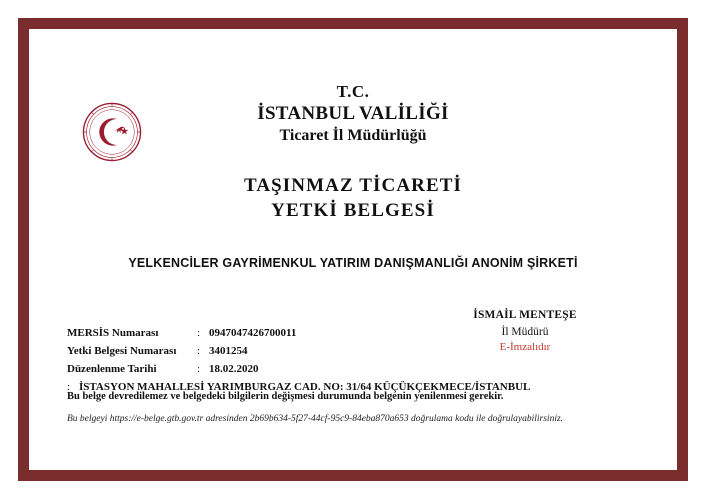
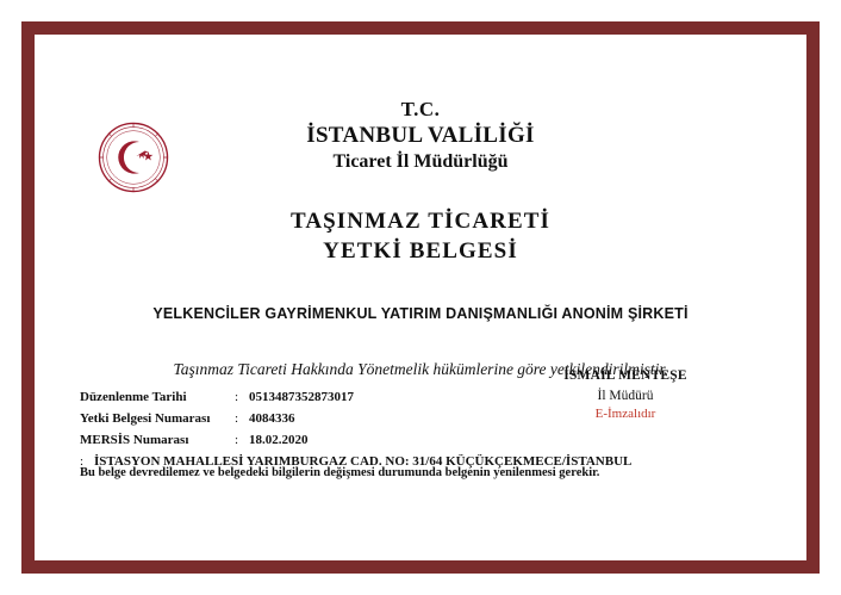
  T.C.
  İSTANBUL VALİLİĞİ
  Ticaret İl Müdürlüğü
  TAŞINMAZ TİCARETİ
  YETKİ BELGESİ
  YELKENCİLER GAYRİMENKUL YATIRIM DANIŞMANLIĞI ANONİM ŞİRKETİ
+ Taşınmaz Ticareti Hakkında Yönetmelik hükümlerine göre yetkilendirilmiştir.
  İSMAİL MENTEŞE
  İl Müdürü
  E-İmzalıdır
- MERSİS Numarası
+ Düzenlenme Tarihi
  :
- 0947047426700011
+ 0513487352873017
  Yetki Belgesi Numarası
  :
- 3401254
+ 4084336
- Düzenlenme Tarihi
+ MERSİS Numarası
  :
  18.02.2020
  :
  İSTASYON MAHALLESİ YARIMBURGAZ CAD. NO: 31/64 KÜÇÜKÇEKMECE/İSTANBUL
  Bu belge devredilemez ve belgedeki bilgilerin değişmesi durumunda belgenin yenilenmesi gerekir.
- Bu belgeyi https://e-belge.gtb.gov.tr adresinden 2b69b634-5f27-44cf-95c9-84eba870a653 doğrulama kodu ile doğrulayabilirsiniz.
